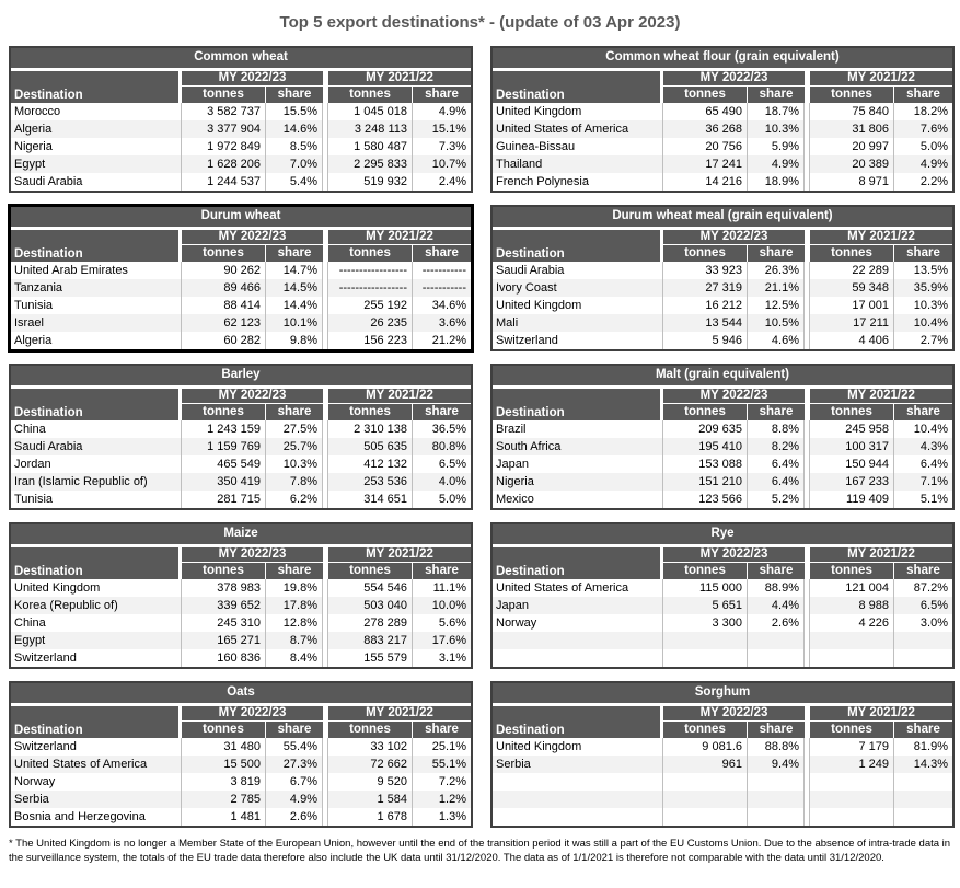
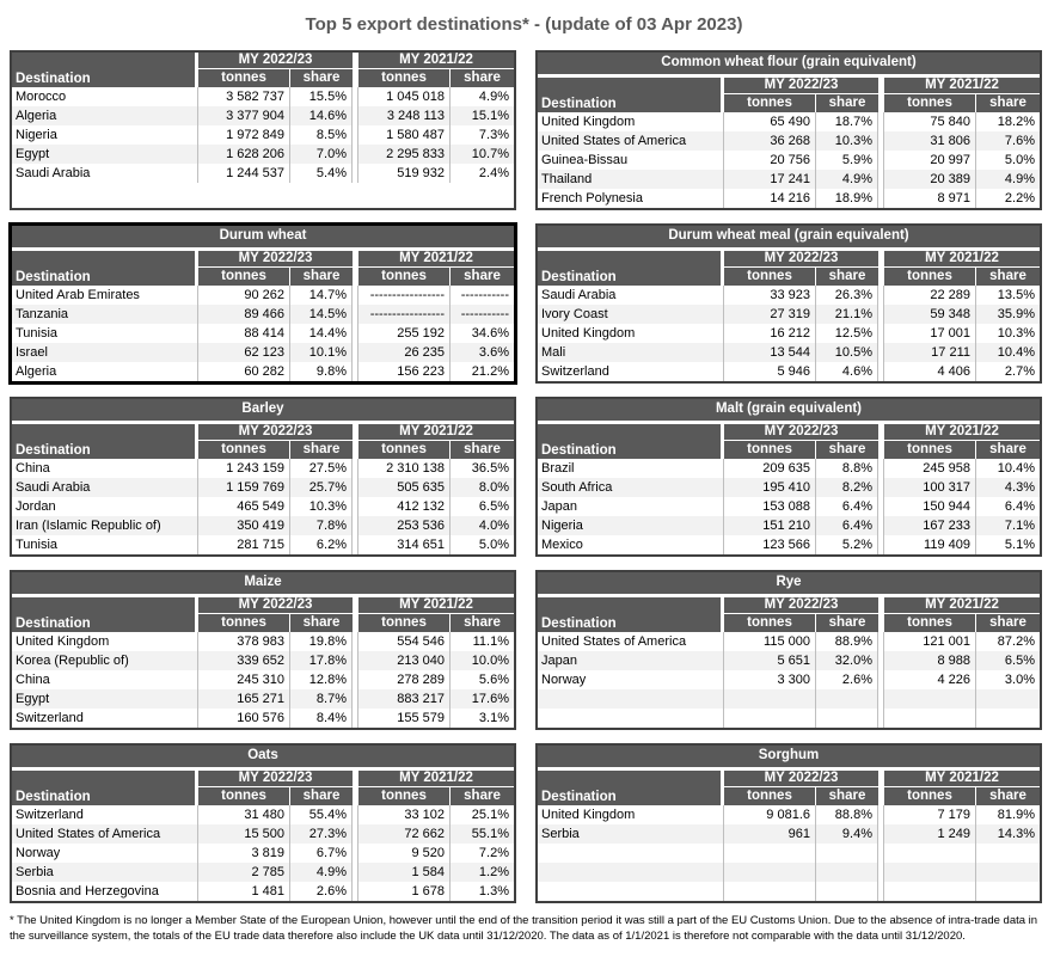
  Top 5 export destinations* - (update of 03 Apr 2023)
- Common wheat
  Destination
  MY 2022/23
  MY 2021/22
  tonnes
  share
  tonnes
  share
  Morocco
  3 582 737
  15.5%
  1 045 018
  4.9%
  Algeria
  3 377 904
  14.6%
  3 248 113
  15.1%
  Nigeria
  1 972 849
  8.5%
  1 580 487
  7.3%
  Egypt
  1 628 206
  7.0%
  2 295 833
  10.7%
  Saudi Arabia
  1 244 537
  5.4%
  519 932
  2.4%
  Common wheat flour (grain equivalent)
  Destination
  MY 2022/23
  MY 2021/22
  tonnes
  share
  tonnes
  share
  United Kingdom
  65 490
  18.7%
  75 840
  18.2%
  United States of America
  36 268
  10.3%
  31 806
  7.6%
  Guinea-Bissau
  20 756
  5.9%
  20 997
  5.0%
  Thailand
  17 241
  4.9%
  20 389
  4.9%
  French Polynesia
  14 216
  18.9%
  8 971
  2.2%
  Durum wheat
  Destination
  MY 2022/23
  MY 2021/22
  tonnes
  share
  tonnes
  share
  United Arab Emirates
  90 262
  14.7%
  -----------------
  -----------
  Tanzania
  89 466
  14.5%
  -----------------
  -----------
  Tunisia
  88 414
  14.4%
  255 192
  34.6%
  Israel
  62 123
  10.1%
  26 235
  3.6%
  Algeria
  60 282
  9.8%
  156 223
  21.2%
  Durum wheat meal (grain equivalent)
  Destination
  MY 2022/23
  MY 2021/22
  tonnes
  share
  tonnes
  share
  Saudi Arabia
  33 923
  26.3%
  22 289
  13.5%
  Ivory Coast
  27 319
  21.1%
  59 348
  35.9%
  United Kingdom
  16 212
  12.5%
  17 001
  10.3%
  Mali
  13 544
  10.5%
  17 211
  10.4%
  Switzerland
  5 946
  4.6%
  4 406
  2.7%
  Barley
  Destination
  MY 2022/23
  MY 2021/22
  tonnes
  share
  tonnes
  share
  China
  1 243 159
  27.5%
  2 310 138
  36.5%
  Saudi Arabia
  1 159 769
  25.7%
  505 635
- 80.8%
+ 8.0%
  Jordan
  465 549
  10.3%
  412 132
  6.5%
  Iran (Islamic Republic of)
  350 419
  7.8%
  253 536
  4.0%
  Tunisia
  281 715
  6.2%
  314 651
  5.0%
  Malt (grain equivalent)
  Destination
  MY 2022/23
  MY 2021/22
  tonnes
  share
  tonnes
  share
  Brazil
  209 635
  8.8%
  245 958
  10.4%
  South Africa
  195 410
  8.2%
  100 317
  4.3%
  Japan
  153 088
  6.4%
  150 944
  6.4%
  Nigeria
  151 210
  6.4%
  167 233
  7.1%
  Mexico
  123 566
  5.2%
  119 409
  5.1%
  Maize
  Destination
  MY 2022/23
  MY 2021/22
  tonnes
  share
  tonnes
  share
  United Kingdom
  378 983
  19.8%
  554 546
  11.1%
  Korea (Republic of)
  339 652
  17.8%
- 503 040
+ 213 040
  10.0%
  China
  245 310
  12.8%
  278 289
  5.6%
  Egypt
  165 271
  8.7%
  883 217
  17.6%
  Switzerland
- 160 836
+ 160 576
  8.4%
  155 579
  3.1%
  Rye
  Destination
  MY 2022/23
  MY 2021/22
  tonnes
  share
  tonnes
  share
  United States of America
  115 000
  88.9%
- 121 004
+ 121 001
  87.2%
  Japan
  5 651
- 4.4%
+ 32.0%
  8 988
  6.5%
  Norway
  3 300
  2.6%
  4 226
  3.0%
  Oats
  Destination
  MY 2022/23
  MY 2021/22
  tonnes
  share
  tonnes
  share
  Switzerland
  31 480
  55.4%
  33 102
  25.1%
  United States of America
  15 500
  27.3%
  72 662
  55.1%
  Norway
  3 819
  6.7%
  9 520
  7.2%
  Serbia
  2 785
  4.9%
  1 584
  1.2%
  Bosnia and Herzegovina
  1 481
  2.6%
  1 678
  1.3%
  Sorghum
  Destination
  MY 2022/23
  MY 2021/22
  tonnes
  share
  tonnes
  share
  United Kingdom
  9 081.6
  88.8%
  7 179
  81.9%
  Serbia
  961
  9.4%
  1 249
  14.3%
  * The United Kingdom is no longer a Member State of the European Union, however until the end of the transition period it was still a part of the EU Customs Union. Due to the absence of intra-trade data in the surveillance system, the totals of the EU trade data therefore also include the UK data until 31/12/2020. The data as of 1/1/2021 is therefore not comparable with the data until 31/12/2020.
